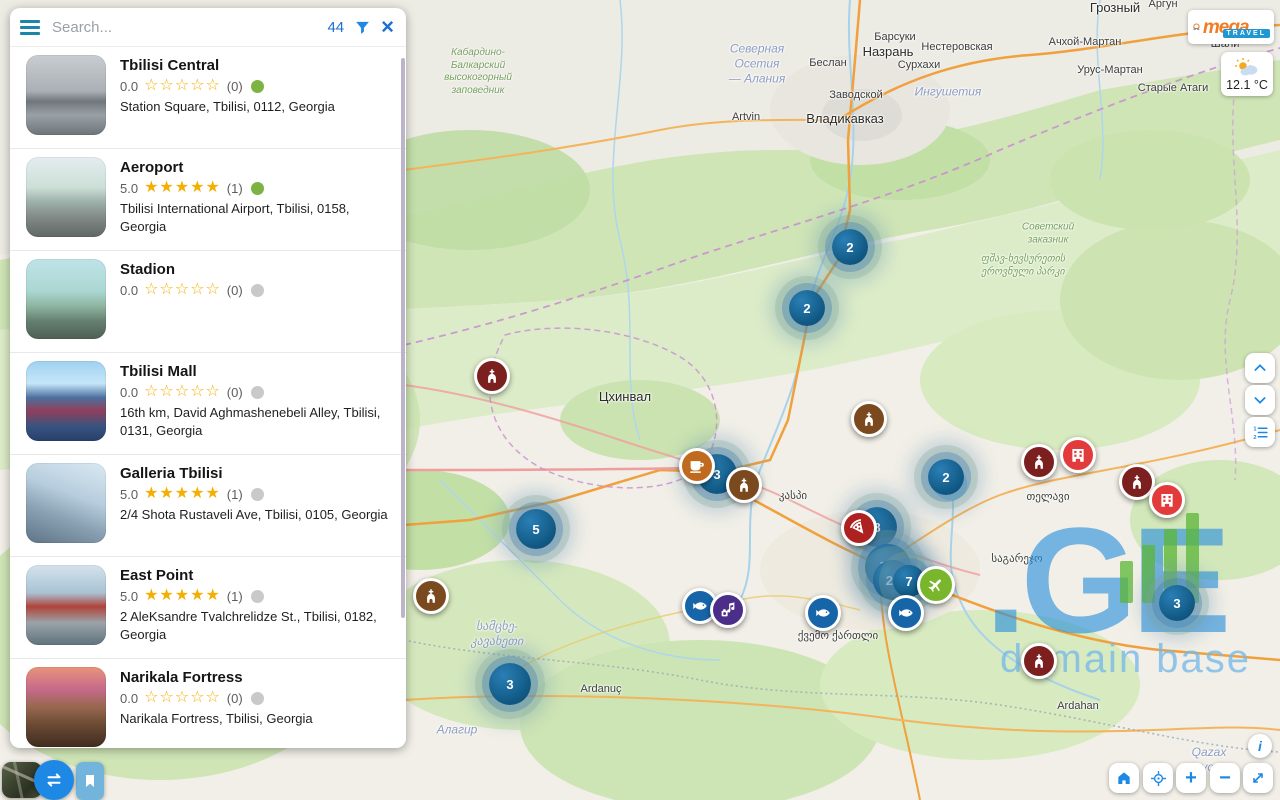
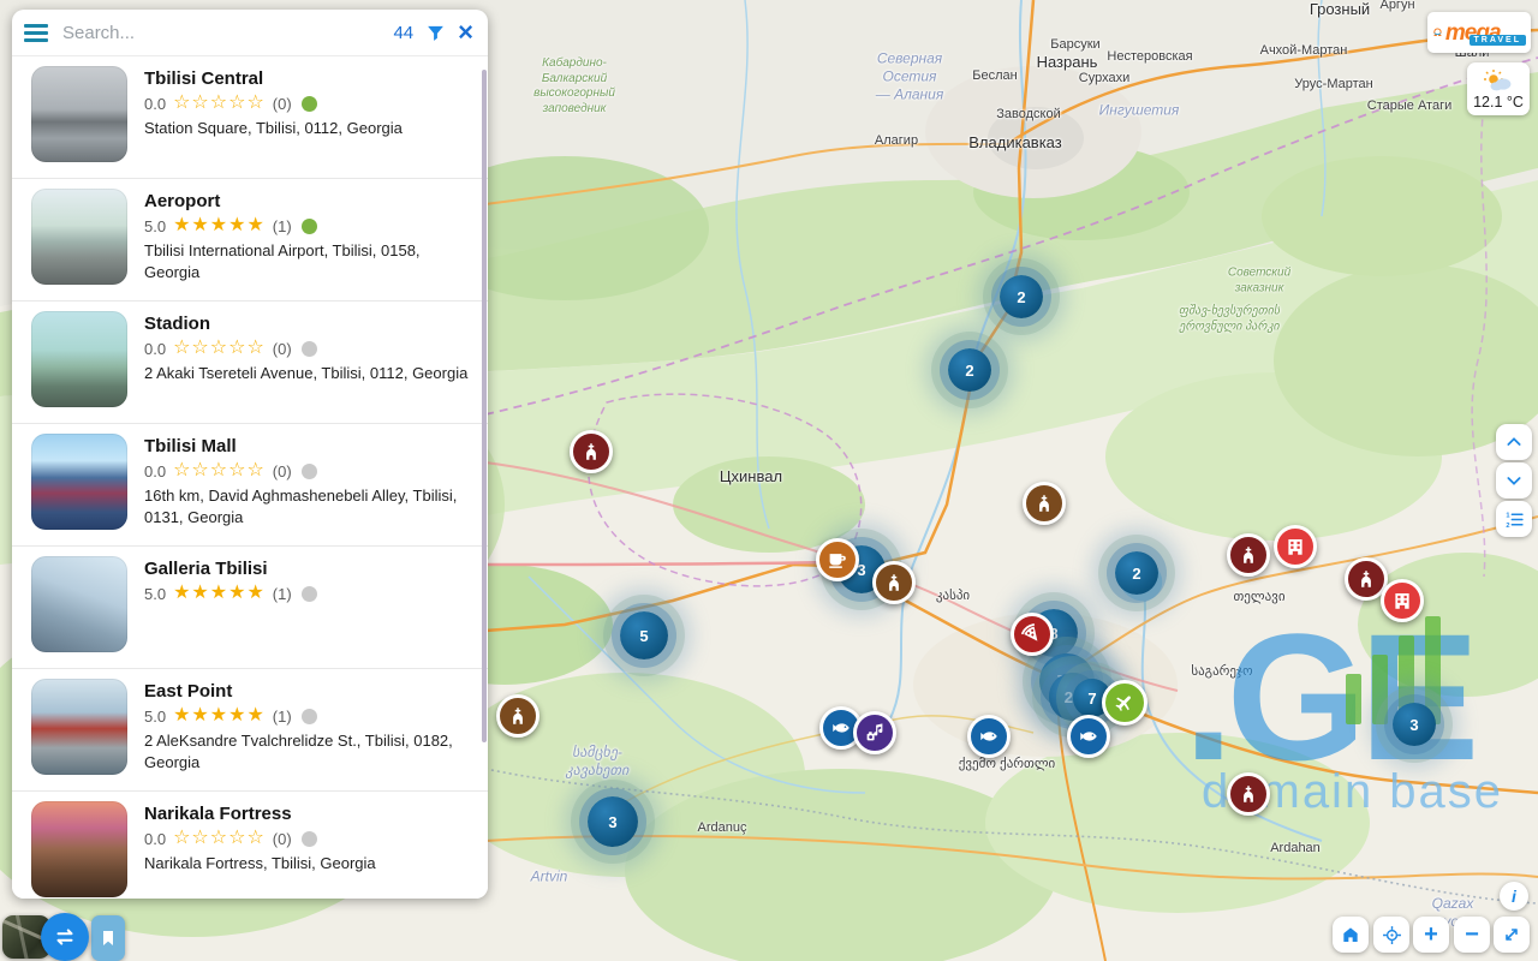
  Беслан
  Назрань
  Барсуки
  Нестеровская
  Сурхахи
  Заводской
  Владикавказ
- Artvin
+ Алагир
  Грозный
  Аргун
  Шали
  Урус-Мартан
  Старые Атаги
  Ачхой-Мартан
  Северная
  Осетия
  — Алания
  Ингушетия
  Кабардино-
  Балкарский
  высокогорный
  заповедник
  ფშავ-ხევსურეთის
  ეროვნული პარკი
  Советский
  заказник
  Цхинвал
  თელავი
  კასპი
  საგარეჯო
  ქვემო ქართლი
  სამცხე-
  კავახეთი
  Ardahan
  Ardanuç
- Алагир
+ Artvin
  Qazax
  .GE
  dmain base
  2
  2
  3
  2
  5
  7
  3
  3
  Search...
  44
  ×
  Tbilisi Central
  0.0
  ☆☆☆☆☆
  (0)
  Station Square, Tbilisi, 0112, Georgia
  Aeroport
  5.0
  ★★★★★
  (1)
  Tbilisi International Airport, Tbilisi, 0158, Georgia
  Stadion
  0.0
  ☆☆☆☆☆
  (0)
+ 2 Akaki Tsereteli Avenue, Tbilisi, 0112, Georgia
  Tbilisi Mall
  0.0
  ☆☆☆☆☆
  (0)
  16th km, David Aghmashenebeli Alley, Tbilisi, 0131, Georgia
  Galleria Tbilisi
  5.0
  ★★★★★
  (1)
- 2/4 Shota Rustaveli Ave, Tbilisi, 0105, Georgia
  East Point
  5.0
  ★★★★★
  (1)
  2 AleKsandre Tvalchrelidze St., Tbilisi, 0182, Georgia
  Narikala Fortress
  0.0
  ☆☆☆☆☆
  (0)
  Narikala Fortress, Tbilisi, Georgia
  mega
  12.1 °C
  i
  +
  −
